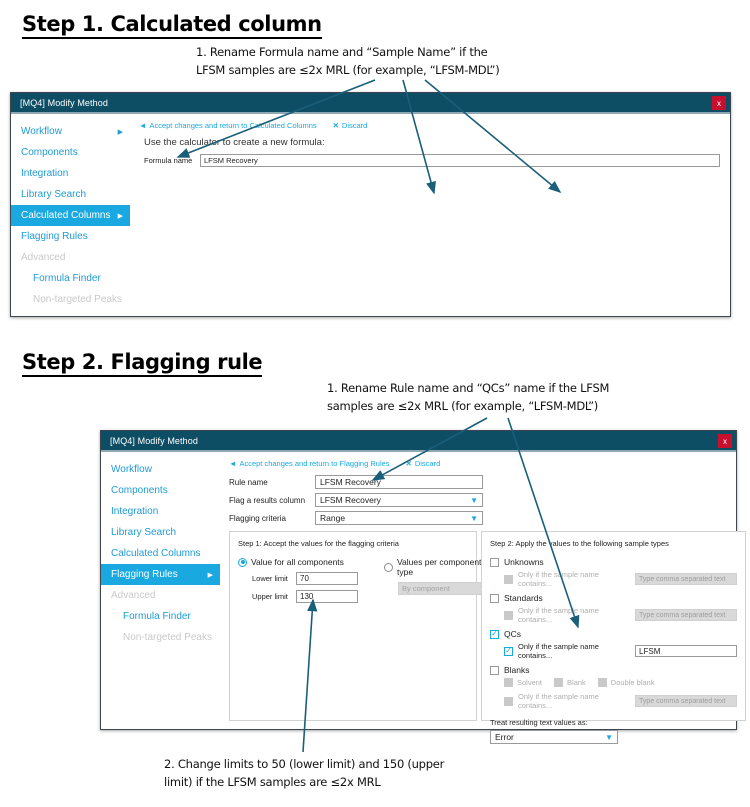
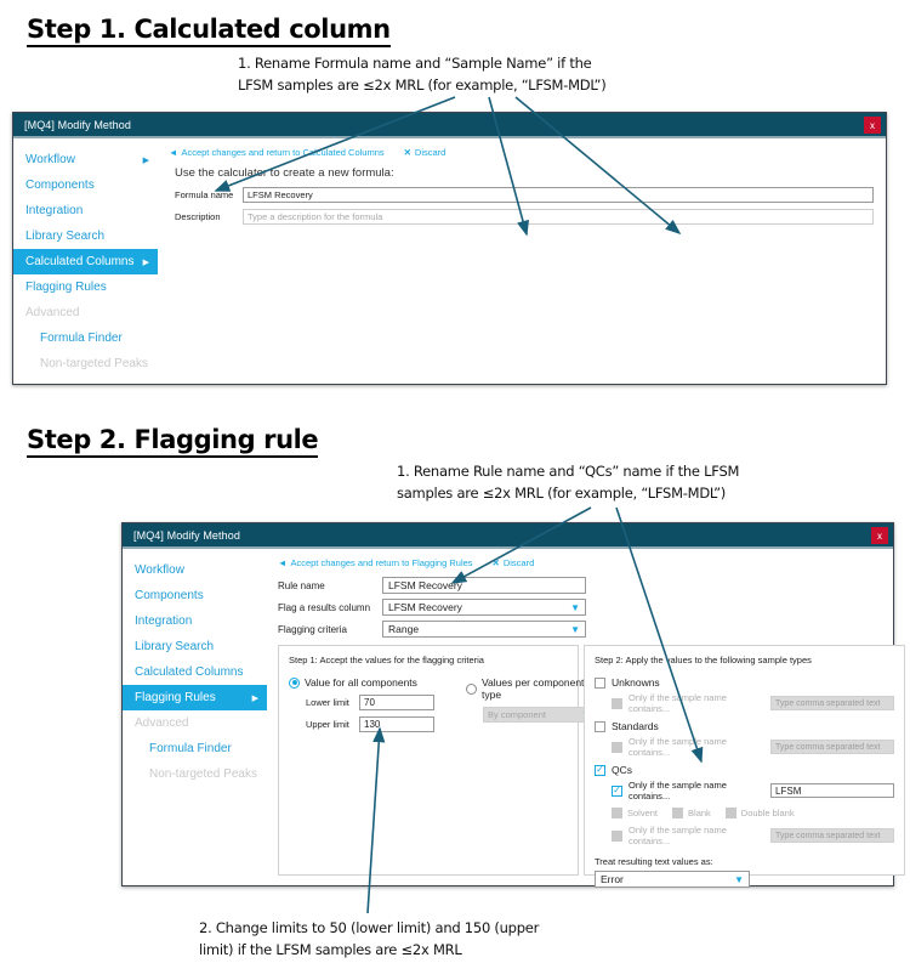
  Step 1. Calculated column
  1. Rename Formula name and “Sample Name” if the
  LFSM samples are ≤2x MRL (for example, “LFSM-MDL”)
  [MQ4] Modify Method
  x
  Workflow
  Components
  Integration
  Library Search
  Calculated Columns
  Flagging Rules
  Advanced
  Formula Finder
  Non-targeted Peaks
  ◄
  Accept changes and return to Cculated Columns
  ✕
  Discard
  Use the calculatr to create a new formula:
  Formula name
  LFSM Recovery
+ Description
+ Type a description for the formula
  Step 2. Flagging rule
  1. Rename Rule name and “QCs” name if the LFSM
  samples are ≤2x MRL (for example, “LFSM-MDL”)
  [MQ4] Modify Method
  x
  Workflow
  Components
  Integration
  Library Search
  Calculated Columns
  Flagging Rules
  Advanced
  Formula Finder
  Non-targeted Peaks
  ◄
  Accept changes and return to Flagging Rules
  ✕
  Discard
  Rule name
  LFSM Recovery
  Flag a results column
  LFSM Recovery
  ▼
  Flagging criteria
  Range
  ▼
  Step 1: Accept the values for the flagging criteria
  Value for all components
  Lower limit
  70
  Upper limit
  130
  Values per componen type
  By component
  Step 2: Apply thealues to the following sample types
  Unknowns
  Only if the smple name contains...
  Standards
  Only if the sampe name contains...
  ✓
  QCs
  ✓
  Only if the sample name contains...
  LFSM
- Blanks
  Solvent
  Blank
  Double blank
  Only if the sample name contains...
  Treat resulting text values as:
  Error
  ▼
  2. Change limits to 50 (lower limit) and 150 (upper
  limit) if the LFSM samples are ≤2x MRL
